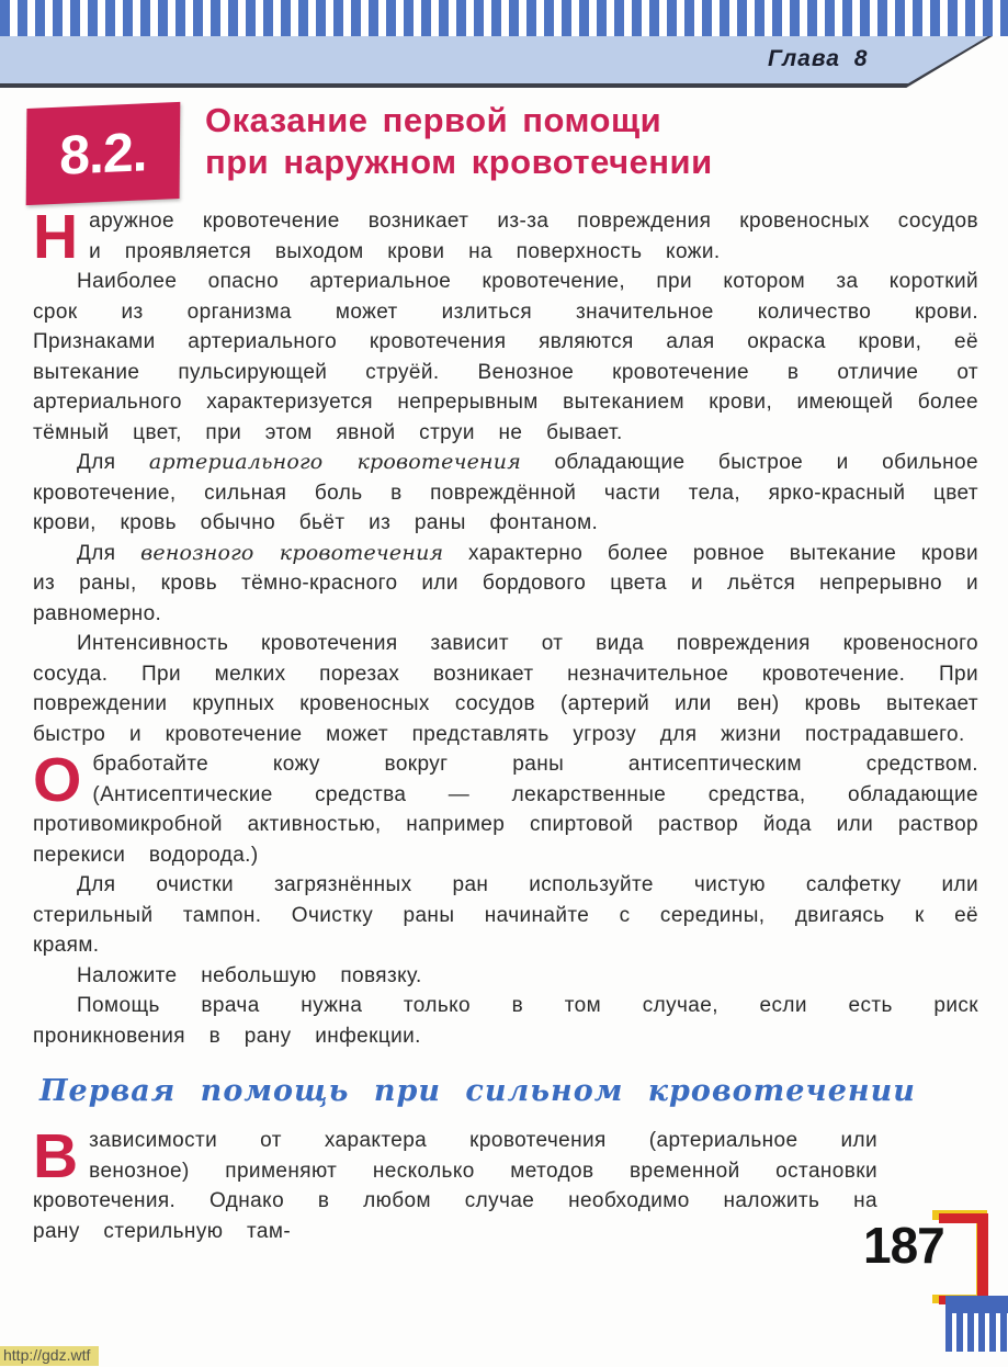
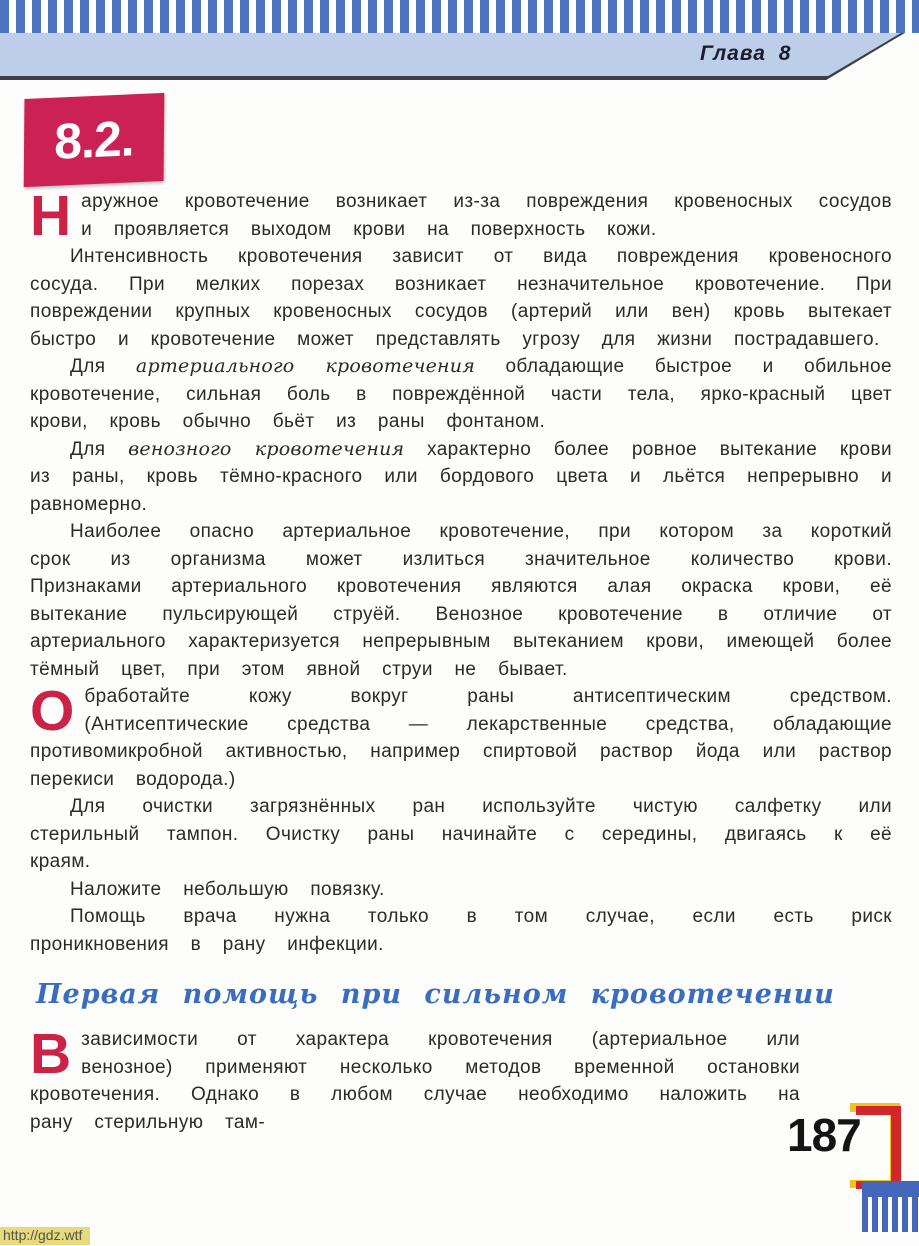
  Глава 8
- Оказание первой помощи
- при наружном кровотечении
  Н
  аружное кровотечение возникает из-за повреждения кровеносных сосудов и проявляется выходом крови на поверхность кожи.
- Наиболее опасно артериальное кровотечение, при котором за короткий срок из организма может излиться значительное количество крови. Признаками артериального кровотечения являются алая окраска крови, её вытекание пульсирующей струёй. Венозное кровотечение в отличие от артериального характеризуется непрерывным вытеканием крови, имеющей более тёмный цвет, при этом явной струи не бывает.
+ Интенсивность кровотечения зависит от вида повреждения кровеносного сосуда. При мелких порезах возникает незначительное кровотечение. При повреждении крупных кровеносных сосудов (артерий или вен) кровь вытекает быстро и кровотечение может представлять угрозу для жизни пострадавшего.
  Для артериального кровотечения обладающие быстрое и обильное кровотечение, сильная боль в повреждённой части тела, ярко-красный цвет крови, кровь обычно бьёт из раны фонтаном.
  Для венозного кровотечения характерно более ровное вытекание крови из раны, кровь тёмно-красного или бордового цвета и льётся непрерывно и равномерно.
- Интенсивность кровотечения зависит от вида повреждения кровеносного сосуда. При мелких порезах возникает незначительное кровотечение. При повреждении крупных кровеносных сосудов (артерий или вен) кровь вытекает быстро и кровотечение может представлять угрозу для жизни пострадавшего.
+ Наиболее опасно артериальное кровотечение, при котором за короткий срок из организма может излиться значительное количество крови. Признаками артериального кровотечения являются алая окраска крови, её вытекание пульсирующей струёй. Венозное кровотечение в отличие от артериального характеризуется непрерывным вытеканием крови, имеющей более тёмный цвет, при этом явной струи не бывает.
  О
  бработайте кожу вокруг раны антисептическим средством. (Антисептические средства — лекарственные средства, обладающие противомикробной активностью, например спиртовой раствор йода или раствор перекиси водорода.)
  Для очистки загрязнённых ран используйте чистую салфетку или стерильный тампон. Очистку раны начинайте с середины, двигаясь к её краям.
  Наложите небольшую повязку.
  Помощь врача нужна только в том случае, если есть риск проникновения в рану инфекции.
  Первая помощь при сильном кровотечении
  В
  зависимости от характера кровотечения (артериальное или венозное) применяют несколько методов временной остановки кровотечения. Однако в любом случае необходимо наложить на рану стерильную там-
  187
  http://gdz.wtf
